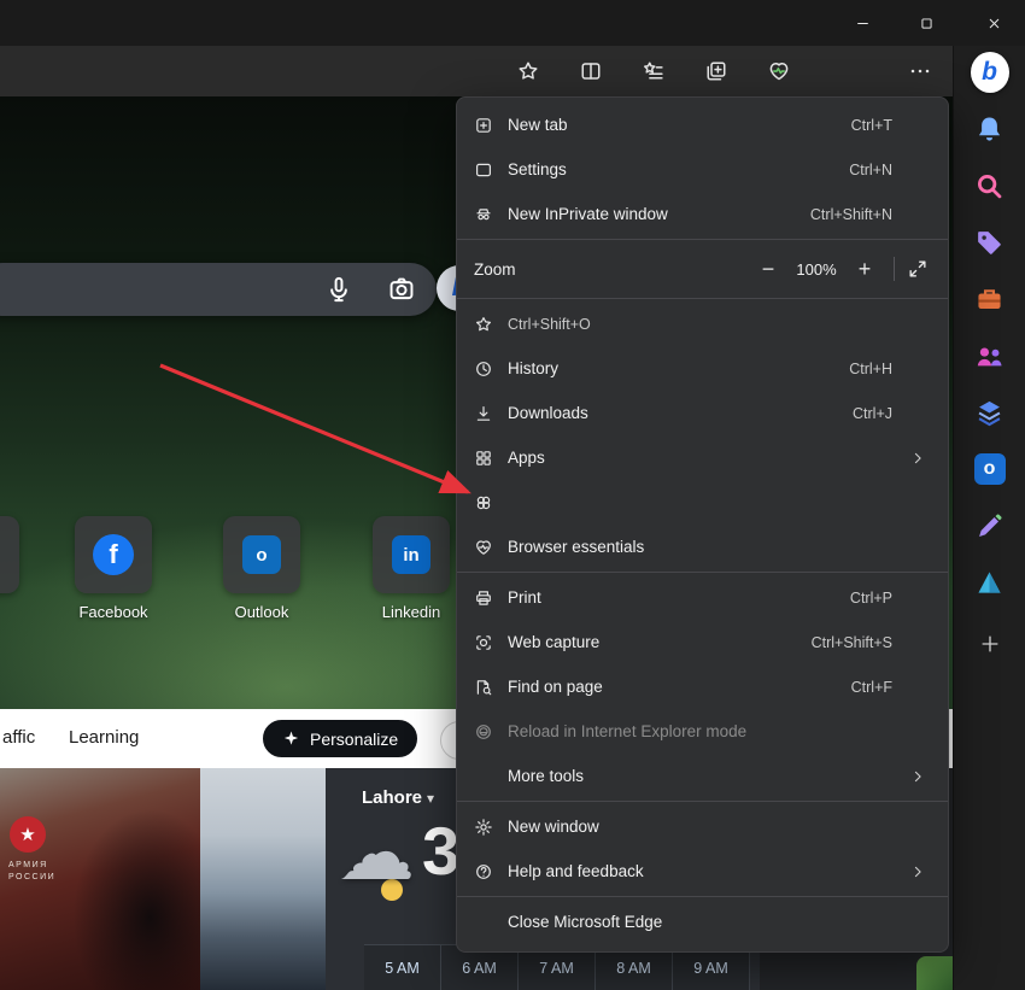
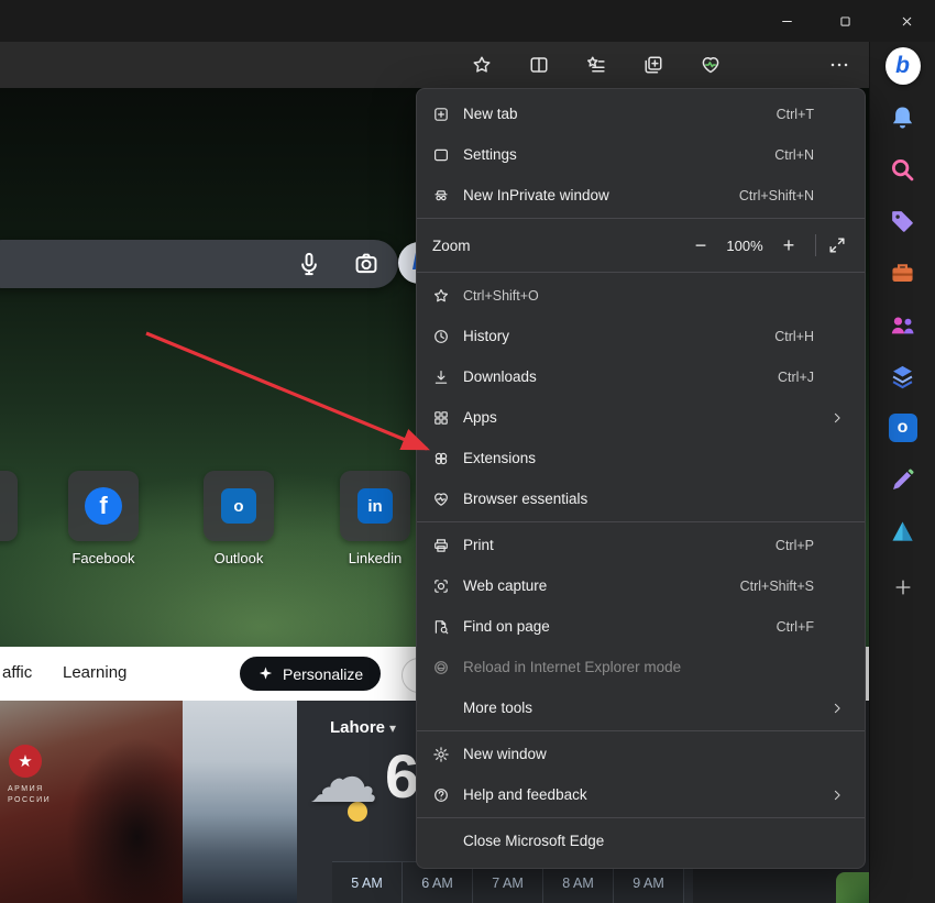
  f
  Facebook
  o
  Outlook
  in
  Linkedin
  affic
  Learning
  Personalize
  ★
  Lahore ▾
  ☁
- 3
+ 6
  5 AM
  6 AM
  7 AM
  8 AM
  9 AM
  b
  o
  New tab
  Ctrl+T
  Settings
  Ctrl+N
  New InPrivate window
  Ctrl+Shift+N
  Zoom
  −
  100%
  +
  Ctrl+Shift+O
  History
  Ctrl+H
  Downloads
  Ctrl+J
  Apps
+ Extensions
  Browser essentials
  Print
  Ctrl+P
  Web capture
  Ctrl+Shift+S
  Find on page
  Ctrl+F
  Reload in Internet Explorer mode
  More tools
  New window
  Help and feedback
  Close Microsoft Edge
